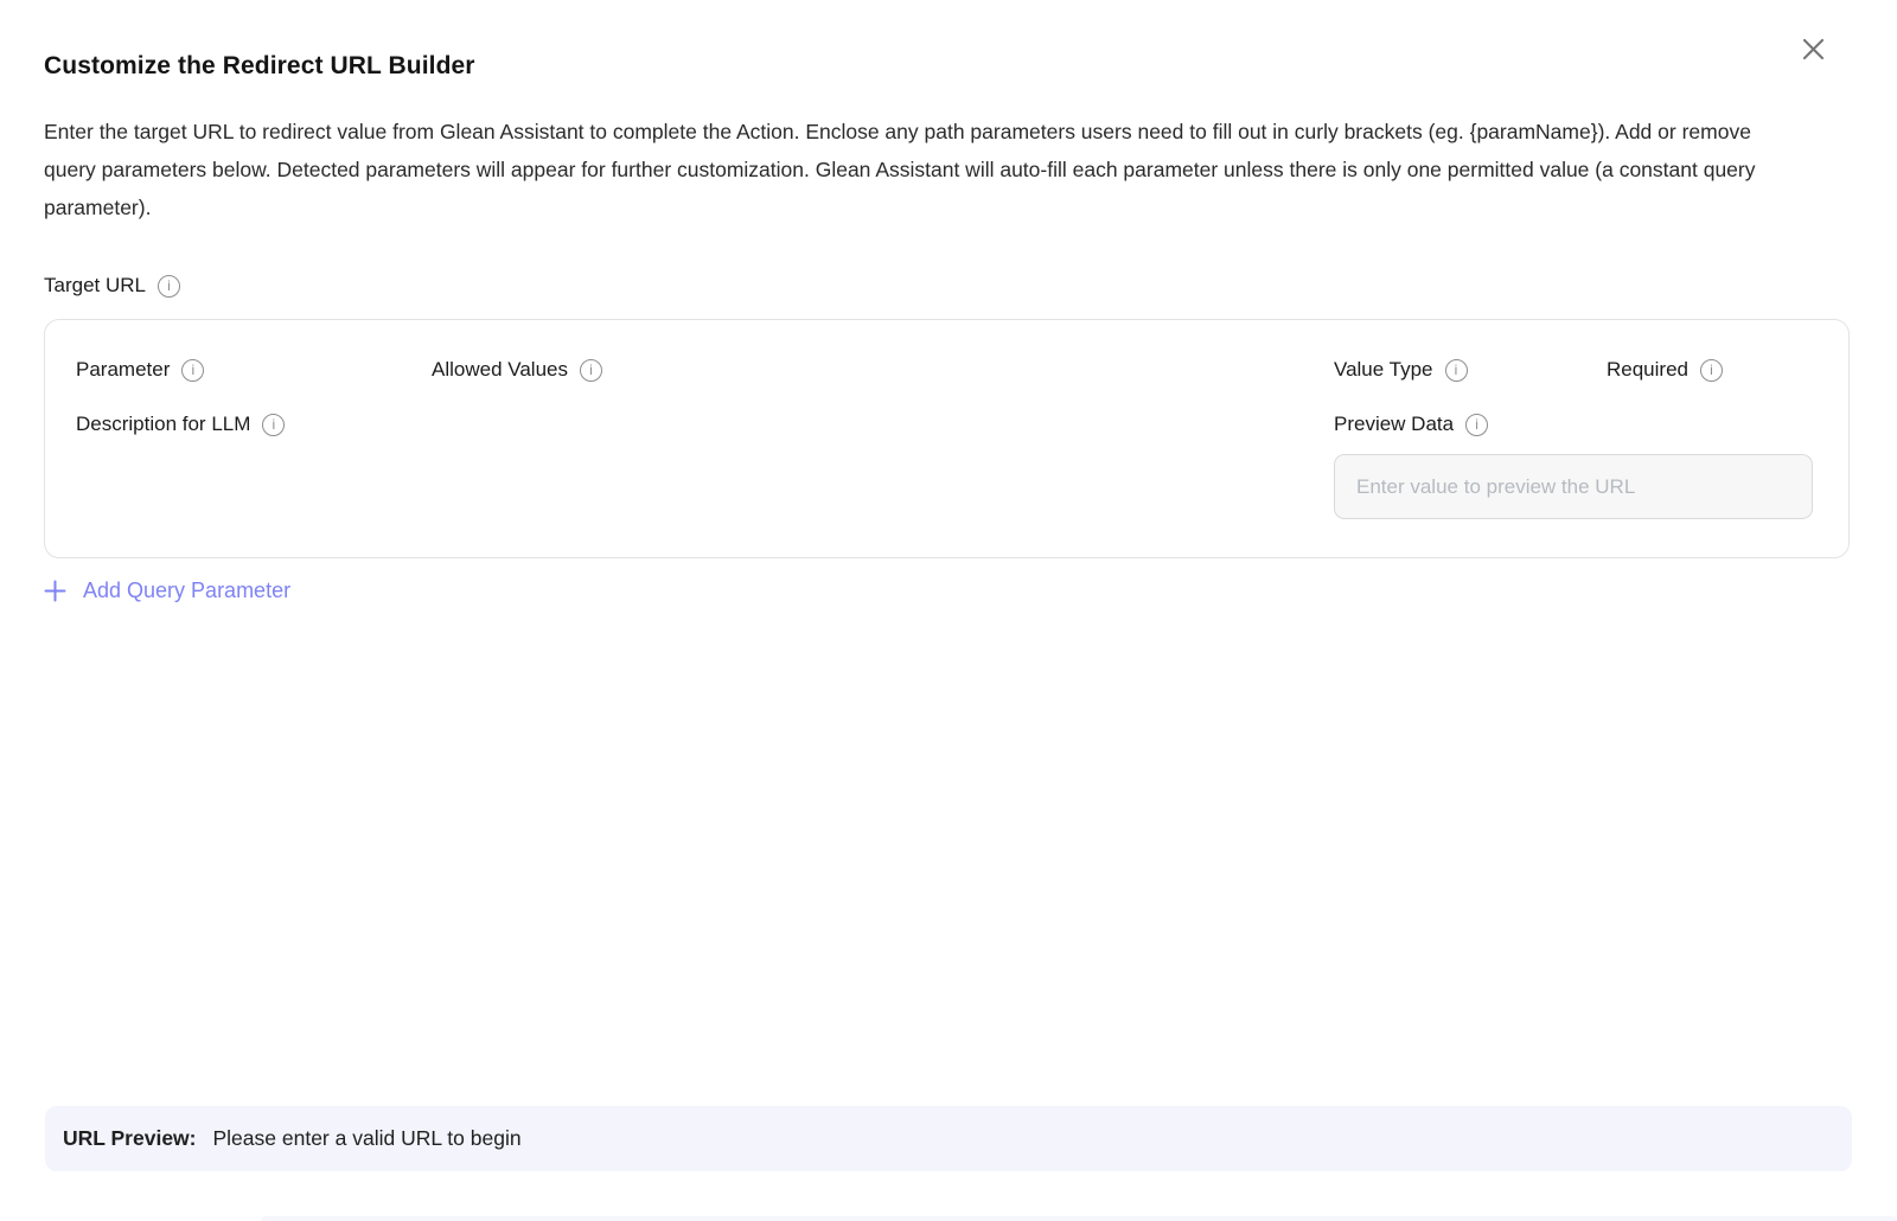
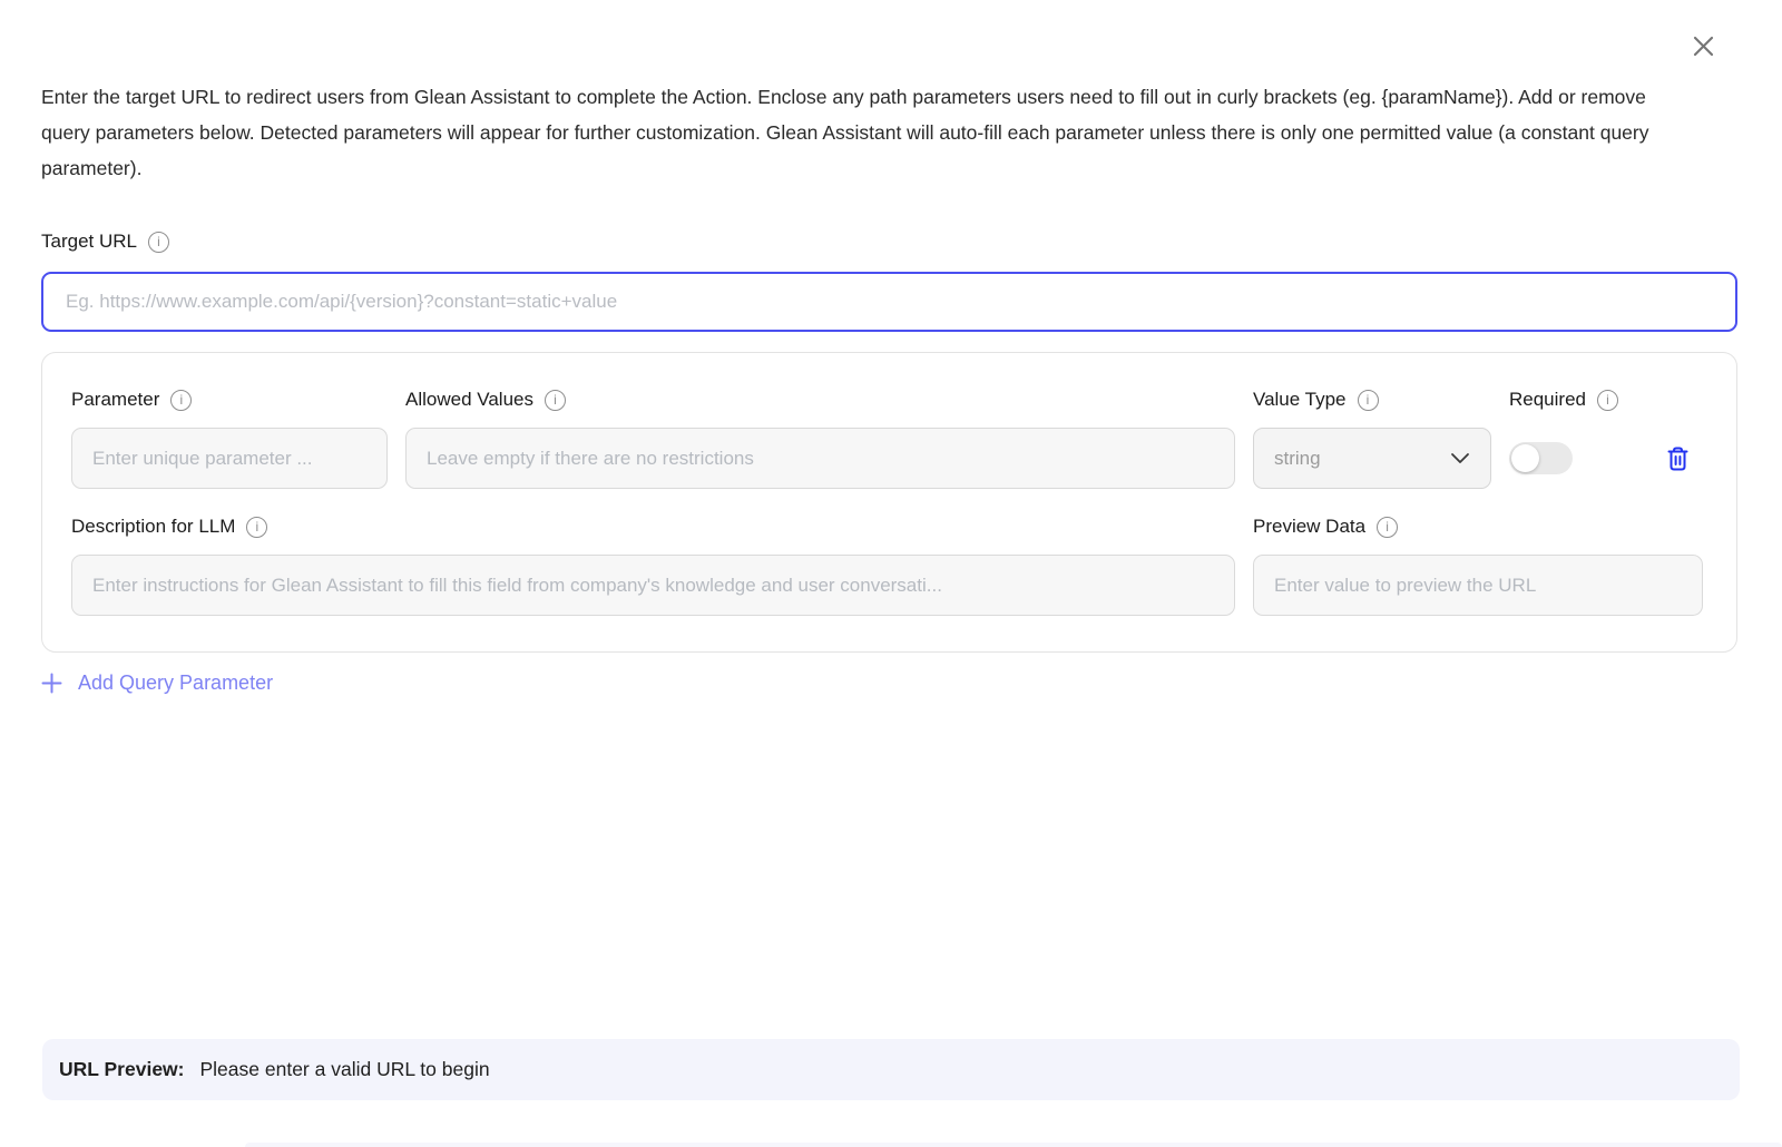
- Customize the Redirect URL Builder
- Enter the target URL to redirect value from Glean Assistant to complete the Action. Enclose any path parameters users need to fill out in curly brackets (eg. {paramName}). Add or remove query parameters below. Detected parameters will appear for further customization. Glean Assistant will auto-fill each parameter unless there is only one permitted value (a constant query parameter).
+ Enter the target URL to redirect users from Glean Assistant to complete the Action. Enclose any path parameters users need to fill out in curly brackets (eg. {paramName}). Add or remove query parameters below. Detected parameters will appear for further customization. Glean Assistant will auto-fill each parameter unless there is only one permitted value (a constant query parameter).
  Target URL
  i
+ Eg. https://www.example.com/api/{version}?constant=static+value
  Parameter
  i
  Allowed Values
  i
  Value Type
  i
  Required
  i
+ Enter unique parameter ...
+ Leave empty if there are no restrictions
+ string
  Description for LLM
  i
  Preview Data
  i
+ Enter instructions for Glean Assistant to fill this field from company's knowledge and user conversati...
  Enter value to preview the URL
  Add Query Parameter
  URL Preview:
  Please enter a valid URL to begin
